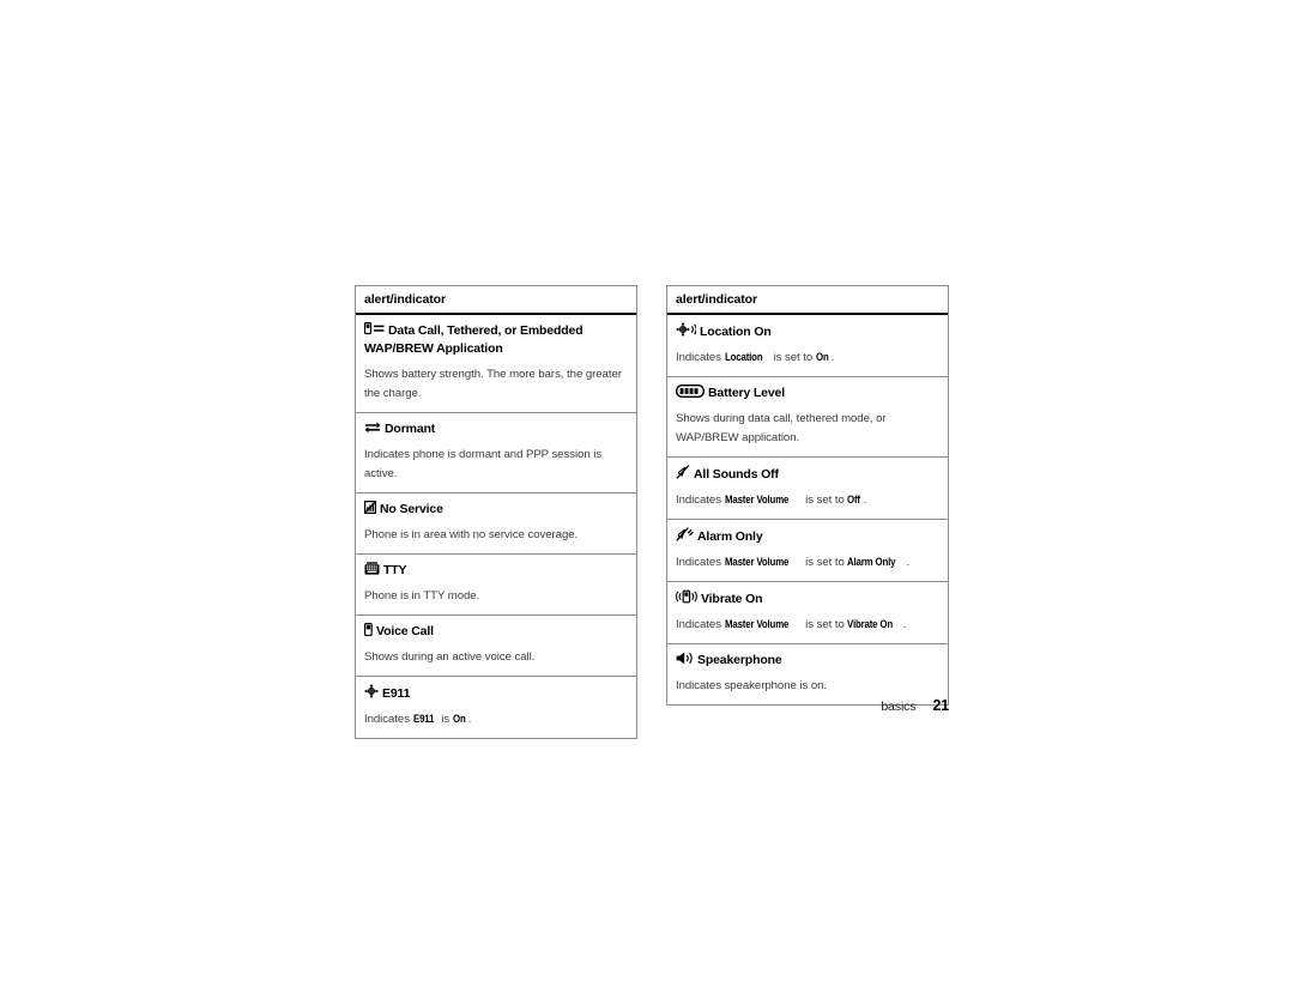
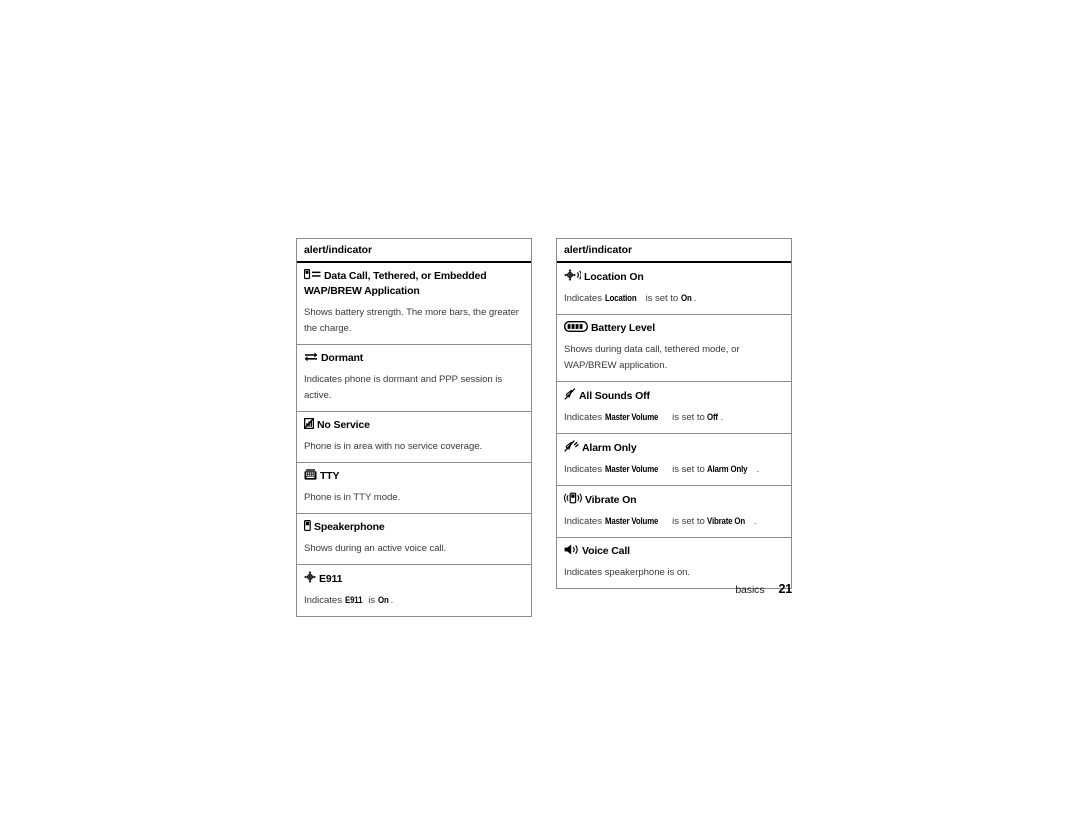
  alert/indicator
  Data Call, Tethered, or Embedded WAP/BREW Application
  Shows battery strength. The more bars, the greater the charge.
  Dormant
  Indicates phone is dormant and PPP session is active.
  No Service
  Phone is in area with no service coverage.
  TTY
  Phone is in TTY mode.
- Voice Call
+ Speakerphone
  Shows during an active voice call.
  E911
  Indicates E911 is On .
  alert/indicator
  Location On
  Indicates Location is set to On .
  Battery Level
  Shows during data call, tethered mode, or WAP/BREW application.
  All Sounds Off
  Indicates Master Volume is set to Off .
  Alarm Only
  Indicates Master Volume is set to Alarm Only .
  Vibrate On
  Indicates Master Volume is set to Vibrate On .
- Speakerphone
+ Voice Call
  Indicates speakerphone is on.
  basics 21
